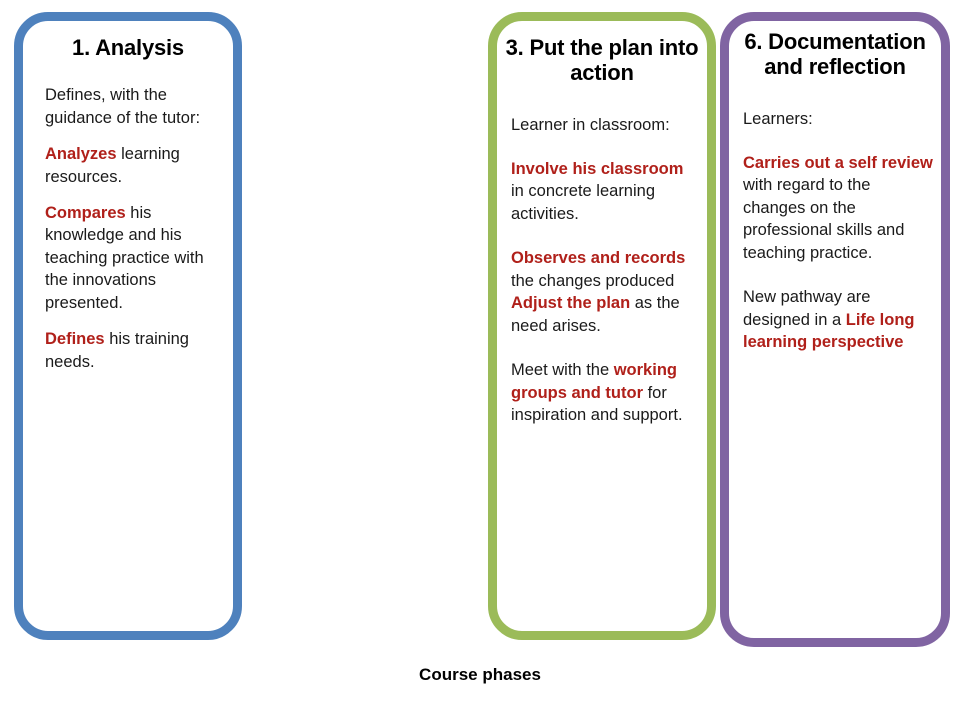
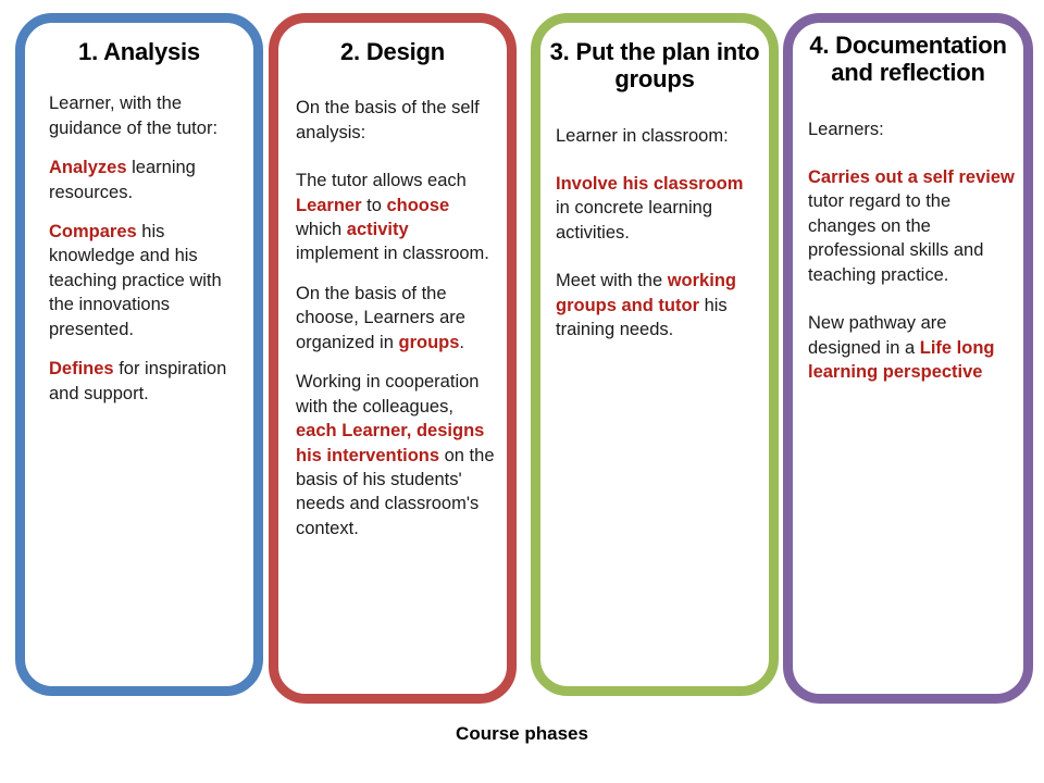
  1. Analysis
- Defines, with the guidance of the tutor:
+ Learner, with the guidance of the tutor:
  Analyzes learning resources.
  Compares his knowledge and his teaching practice with the innovations presented.
- Defines his training needs.
+ Defines for inspiration and support.
+ 2. Design
+ On the basis of the self analysis:
+ The tutor allows each Learner to choose which activity implement in classroom.
+ On the basis of the choose, Learners are organized in groups.
+ Working in cooperation with the colleagues, each Learner, designs his interventions on the basis of his students' needs and classroom's context.
- 3. Put the plan into action
+ 3. Put the plan into groups
  Learner in classroom:
  Involve his classroom in concrete learning activities.
- Observes and records the changes produced Adjust the plan as the need arises.
- Meet with the working groups and tutor for inspiration and support.
+ Meet with the working groups and tutor his training needs.
- 6. Documentation and reflection
+ 4. Documentation and reflection
  Learners:
- Carries out a self review with regard to the changes on the professional skills and teaching practice.
+ Carries out a self review tutor regard to the changes on the professional skills and teaching practice.
  New pathway are designed in a Life long learning perspective
  Course phases
